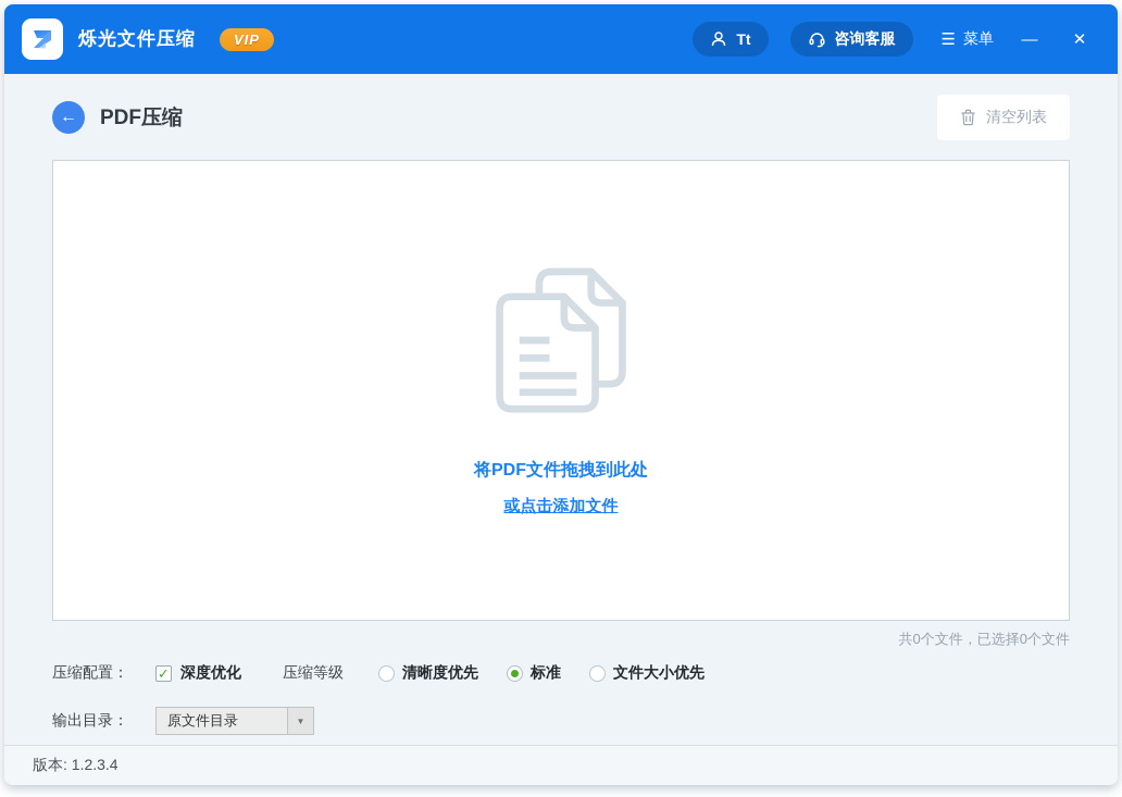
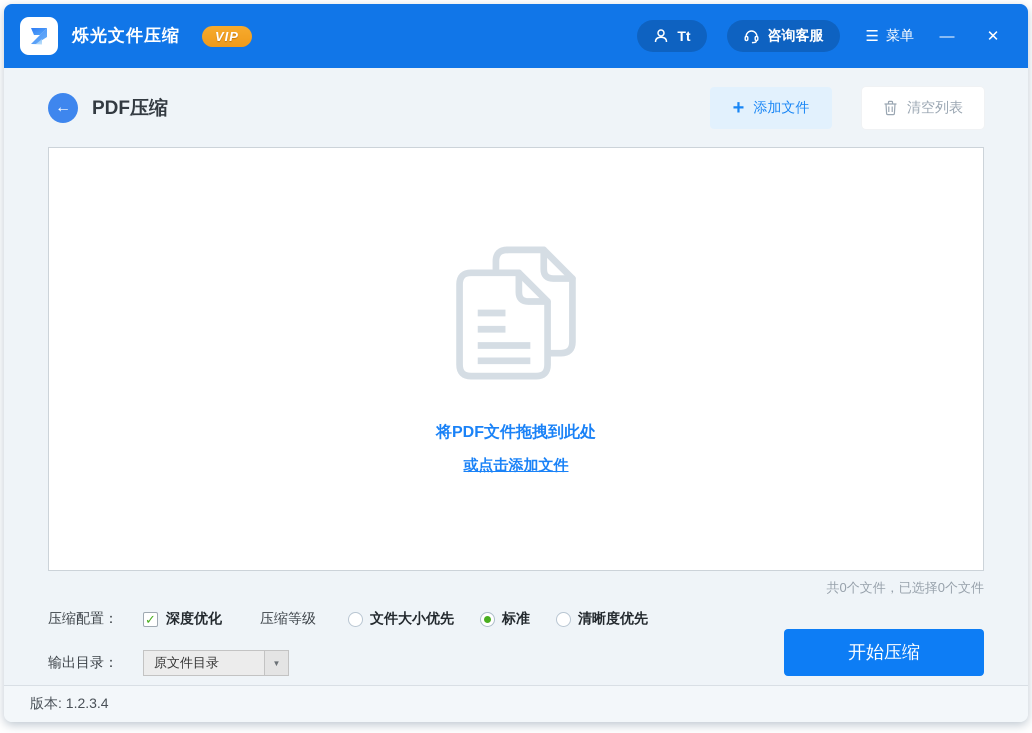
  烁光文件压缩
  VIP
  Tt
  咨询客服
  ☰
  菜单
  —
  ✕
  ←
  PDF压缩
+ +
+ 添加文件
  清空列表
  将PDF文件拖拽到此处
  或点击添加文件
  共0个文件，已选择0个文件
  压缩配置：
  ✓
  深度优化
  压缩等级
- 清晰度优先
+ 文件大小优先
  标准
- 文件大小优先
+ 清晰度优先
  输出目录：
  原文件目录
  ▼
+ 开始压缩
  版本: 1.2.3.4
